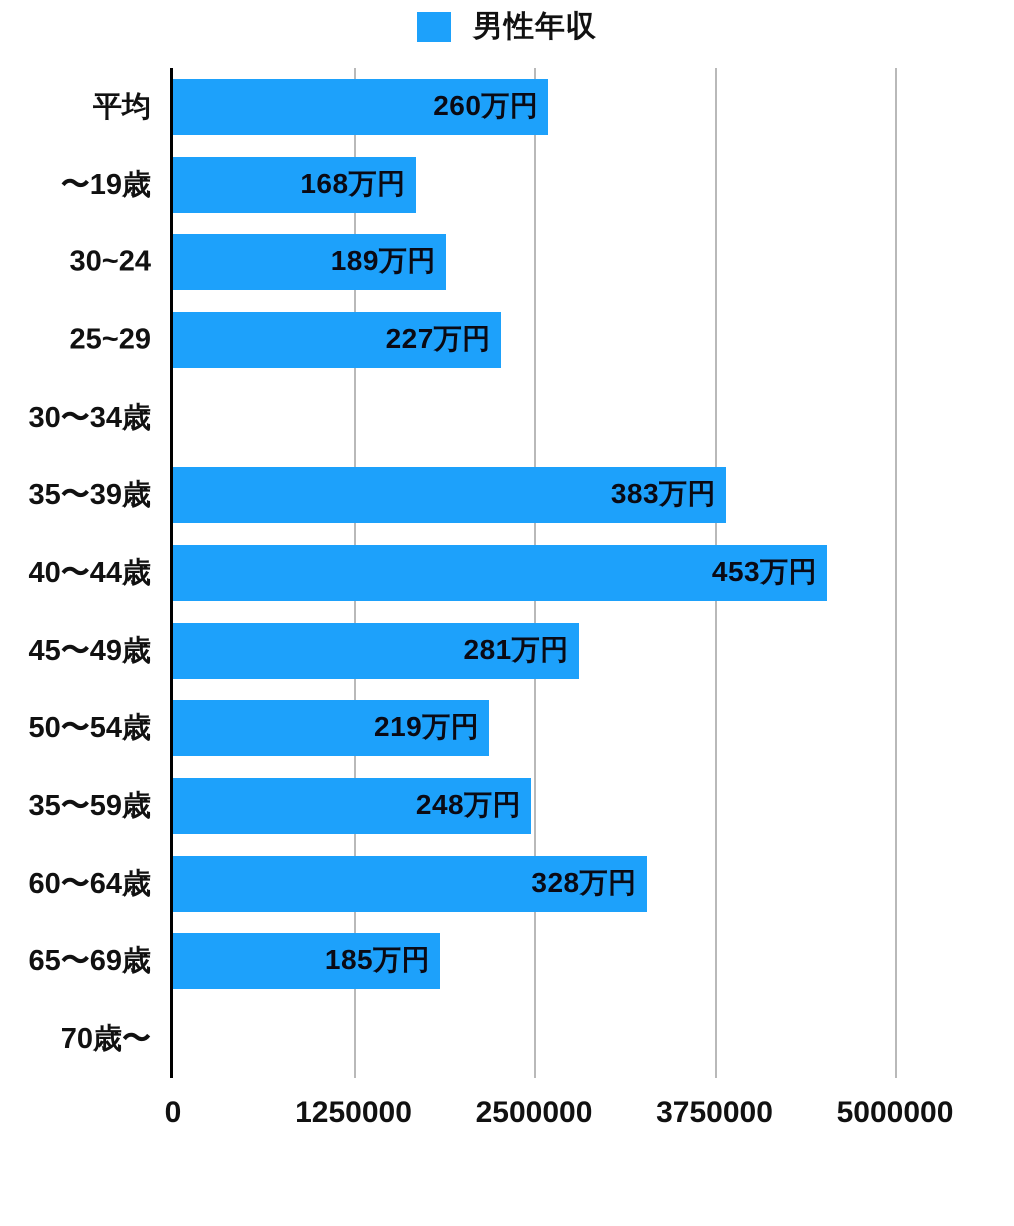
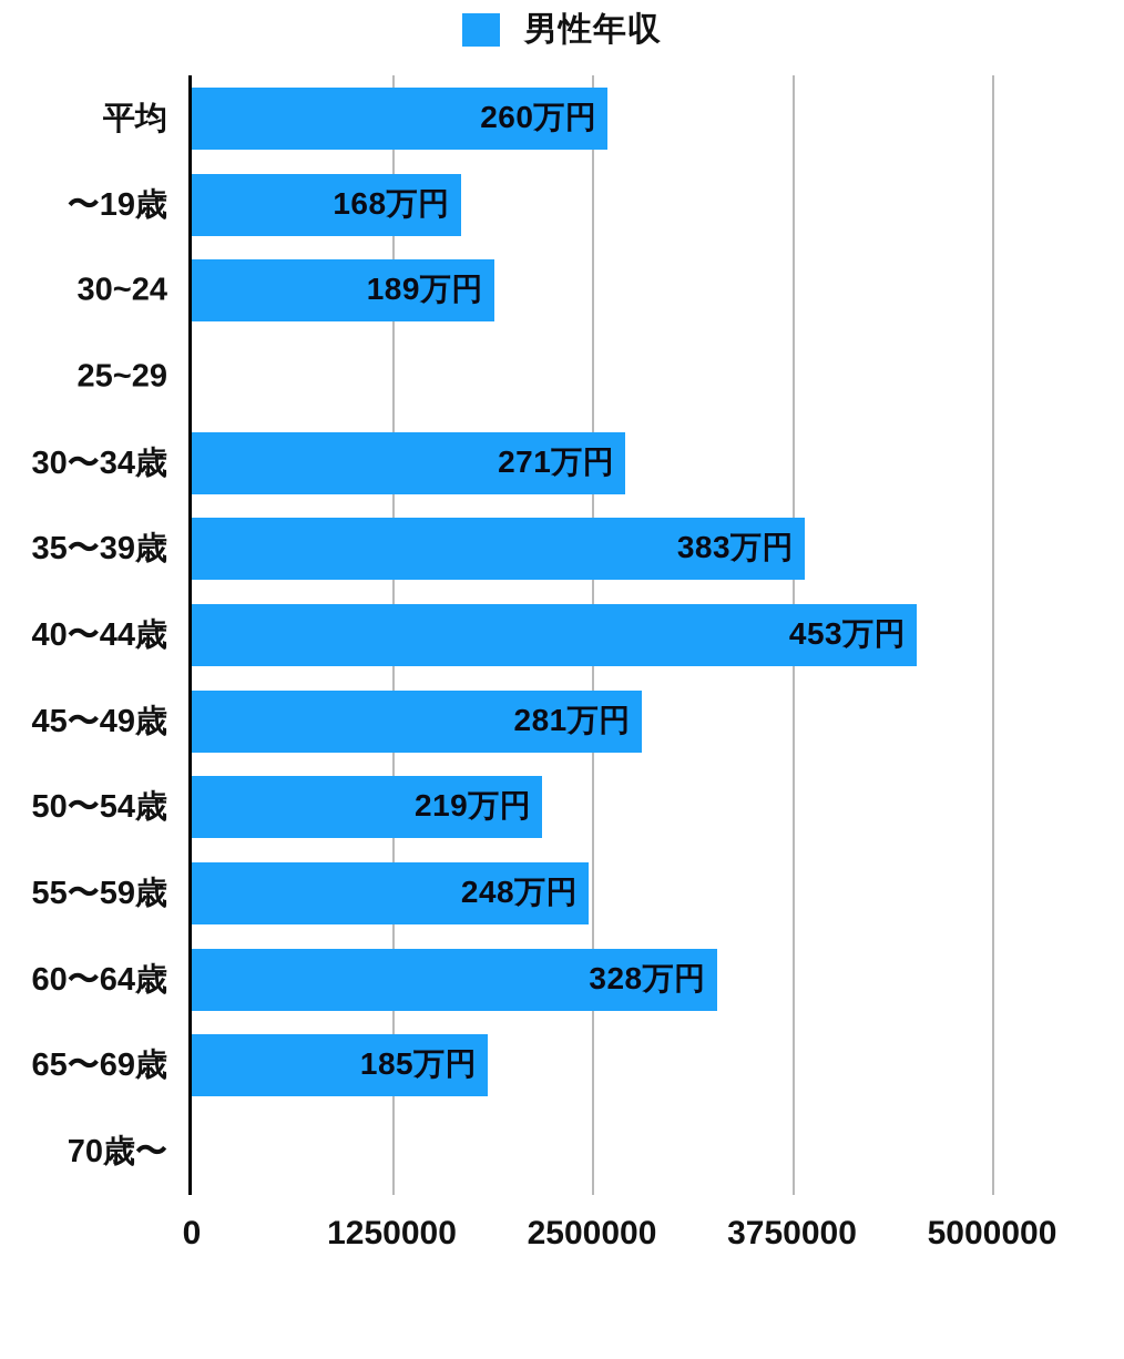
  男性年収
  平均
  260万円
  〜19歳
  168万円
  30~24
  189万円
  25~29
- 227万円
  30〜34歳
+ 271万円
  35〜39歳
  383万円
  40〜44歳
  453万円
  45〜49歳
  281万円
  50〜54歳
  219万円
- 35〜59歳
+ 55〜59歳
  248万円
  60〜64歳
  328万円
  65〜69歳
  185万円
  70歳〜
  0
  1250000
  2500000
  3750000
  5000000
